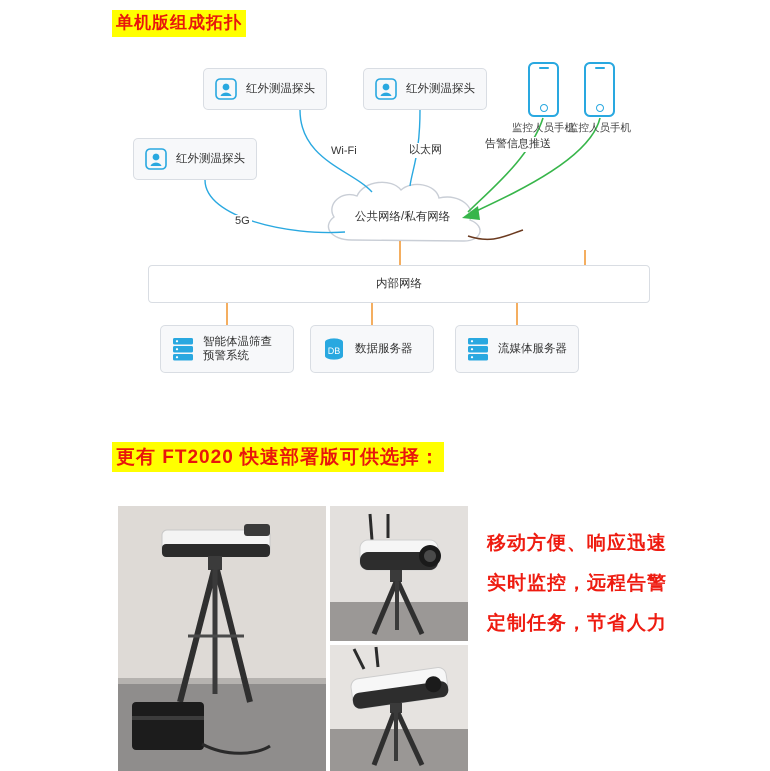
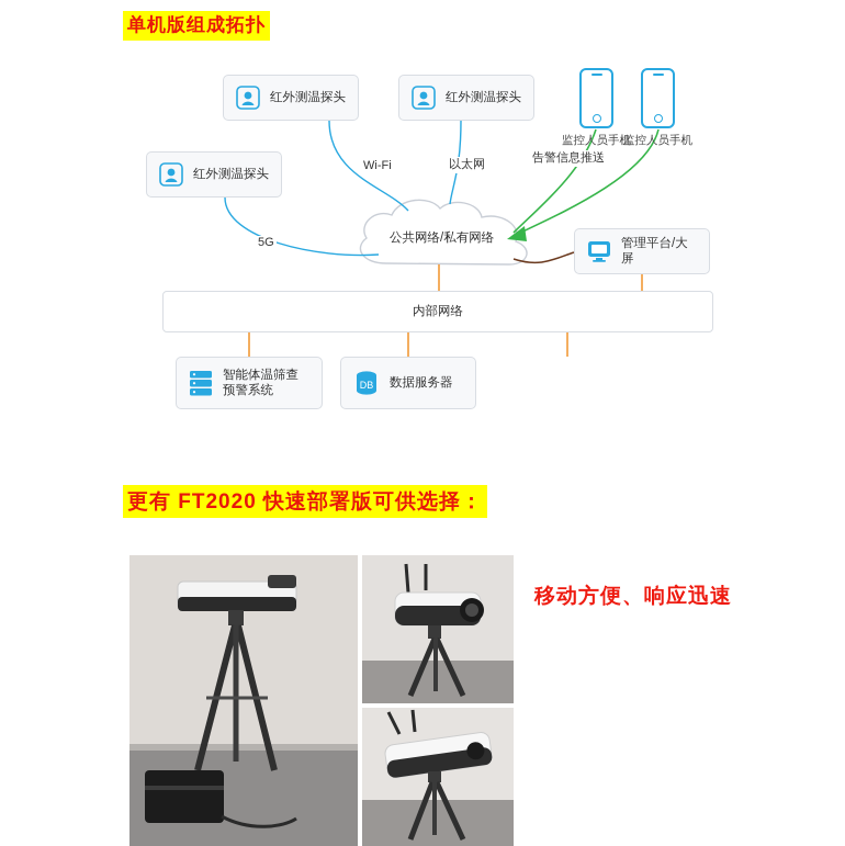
  单机版组成拓扑
  红外测温探头
  红外测温探头
  红外测温探头
  监控人员手机
  监控人员手机
  Wi-Fi
  以太网
  5G
  告警信息推送
  公共网络/私有网络
+ 管理平台/大屏
  内部网络
  智能体温筛查
  预警系统
  DB
  数据服务器
- 流媒体服务器
  更有 FT2020 快速部署版可供选择：
  移动方便、响应迅速
- 实时监控，远程告警
- 定制任务，节省人力
